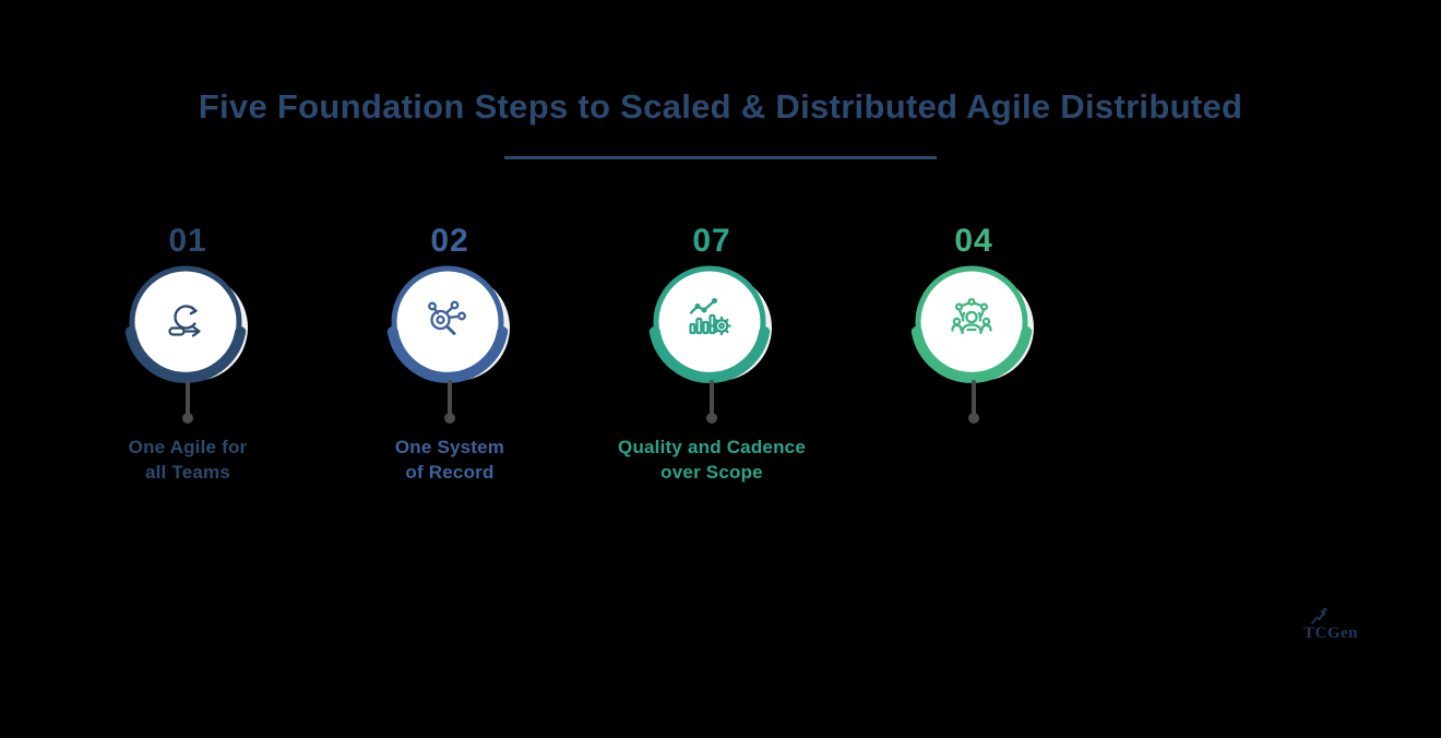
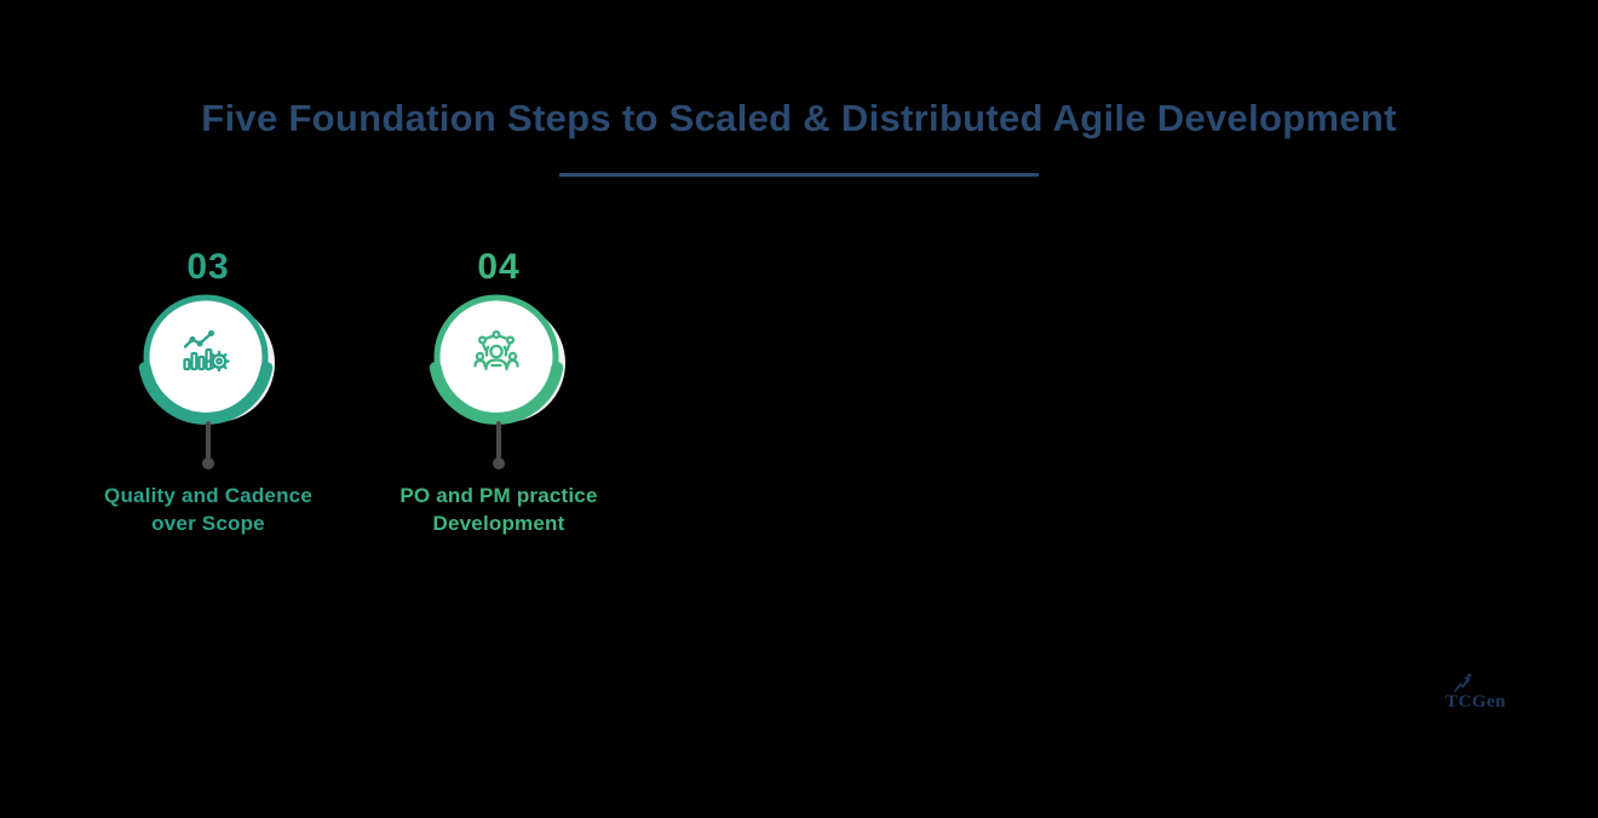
- Five Foundation Steps to Scaled & Distributed Agile Distributed
+ Five Foundation Steps to Scaled & Distributed Agile Development
- 01
- One Agile for
- all Teams
- 02
- One System
- of Record
- 07
+ 03
  Quality and Cadence
  over Scope
  04
+ PO and PM practice
+ Development
  TCGen
